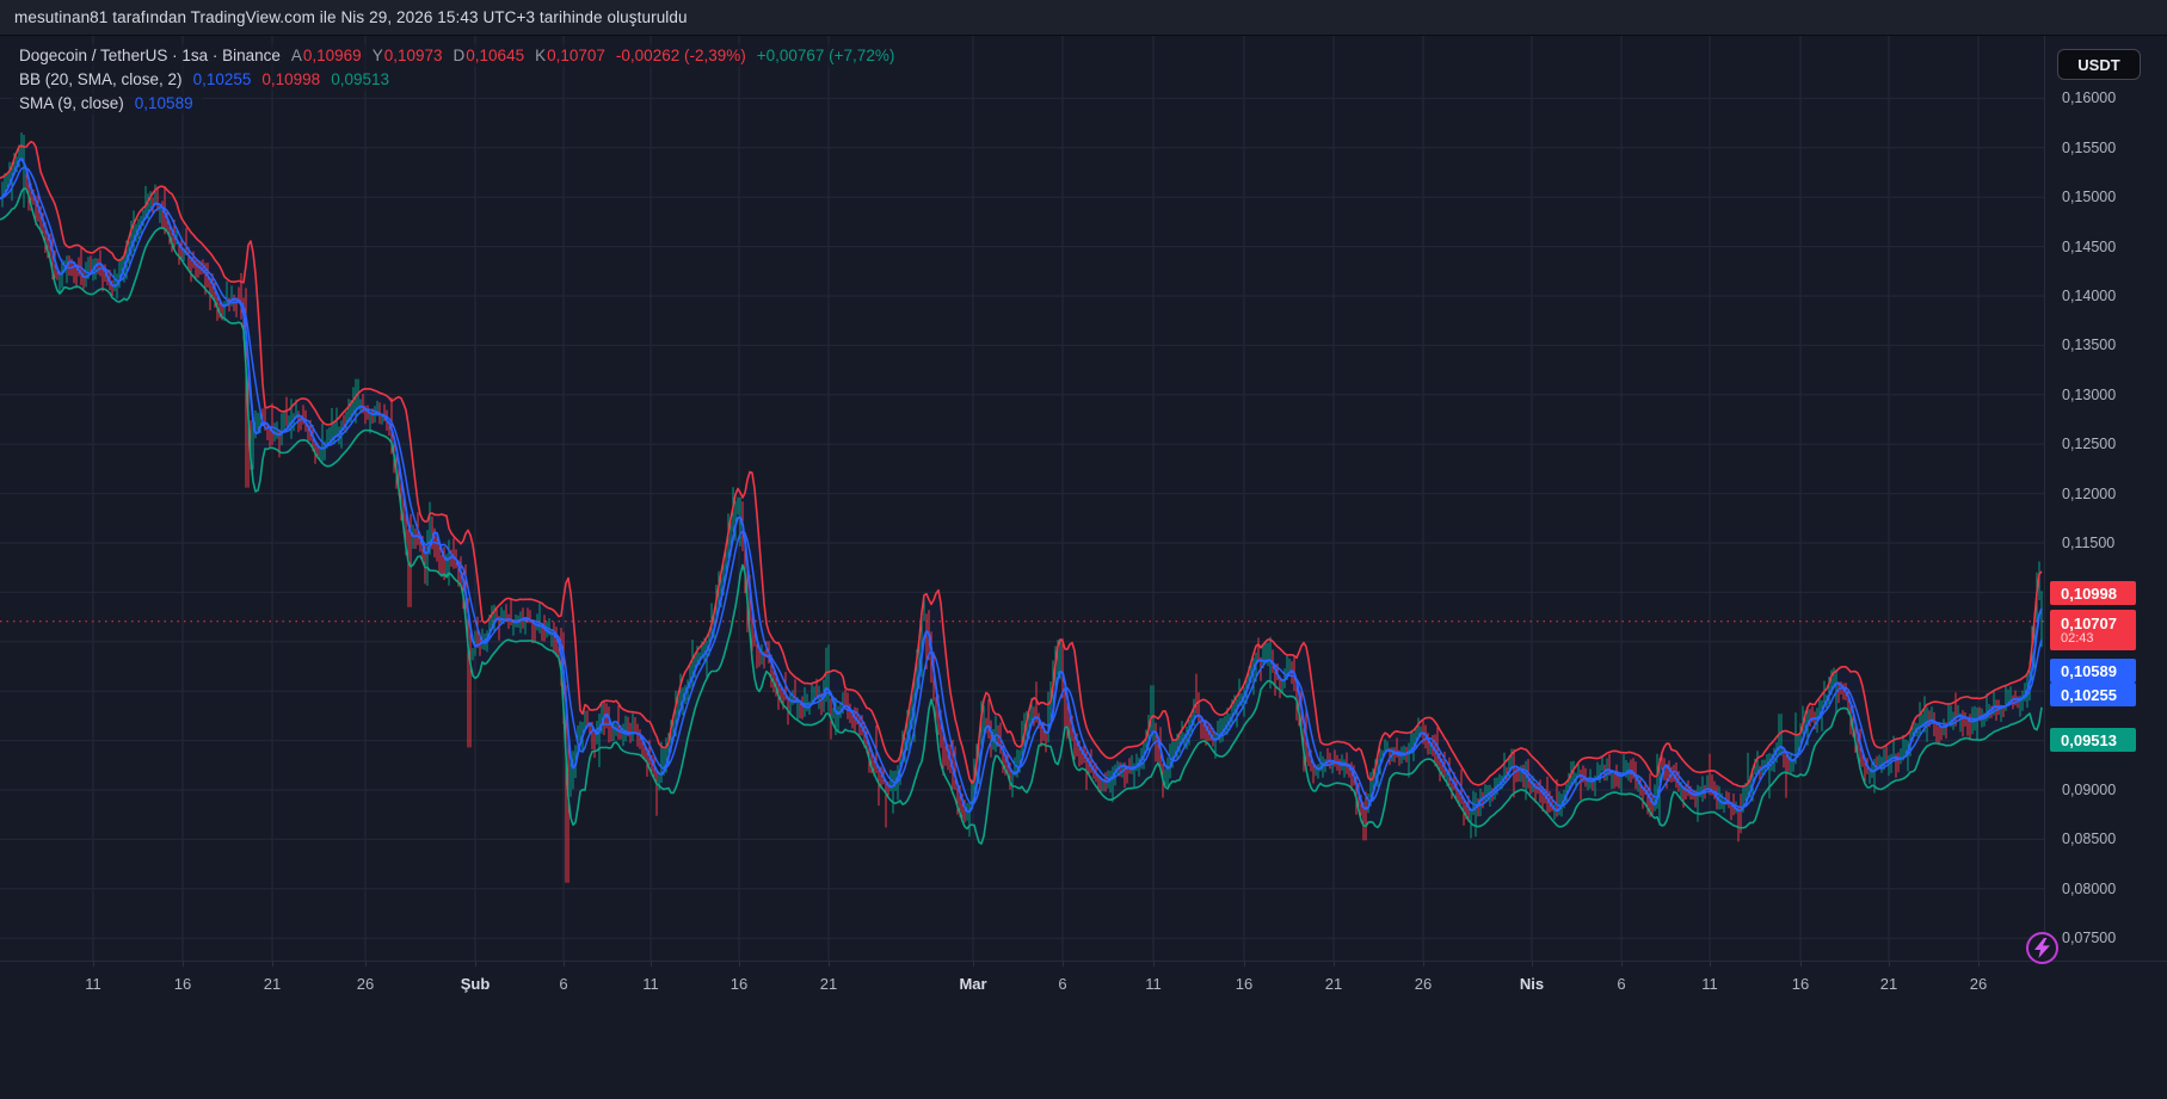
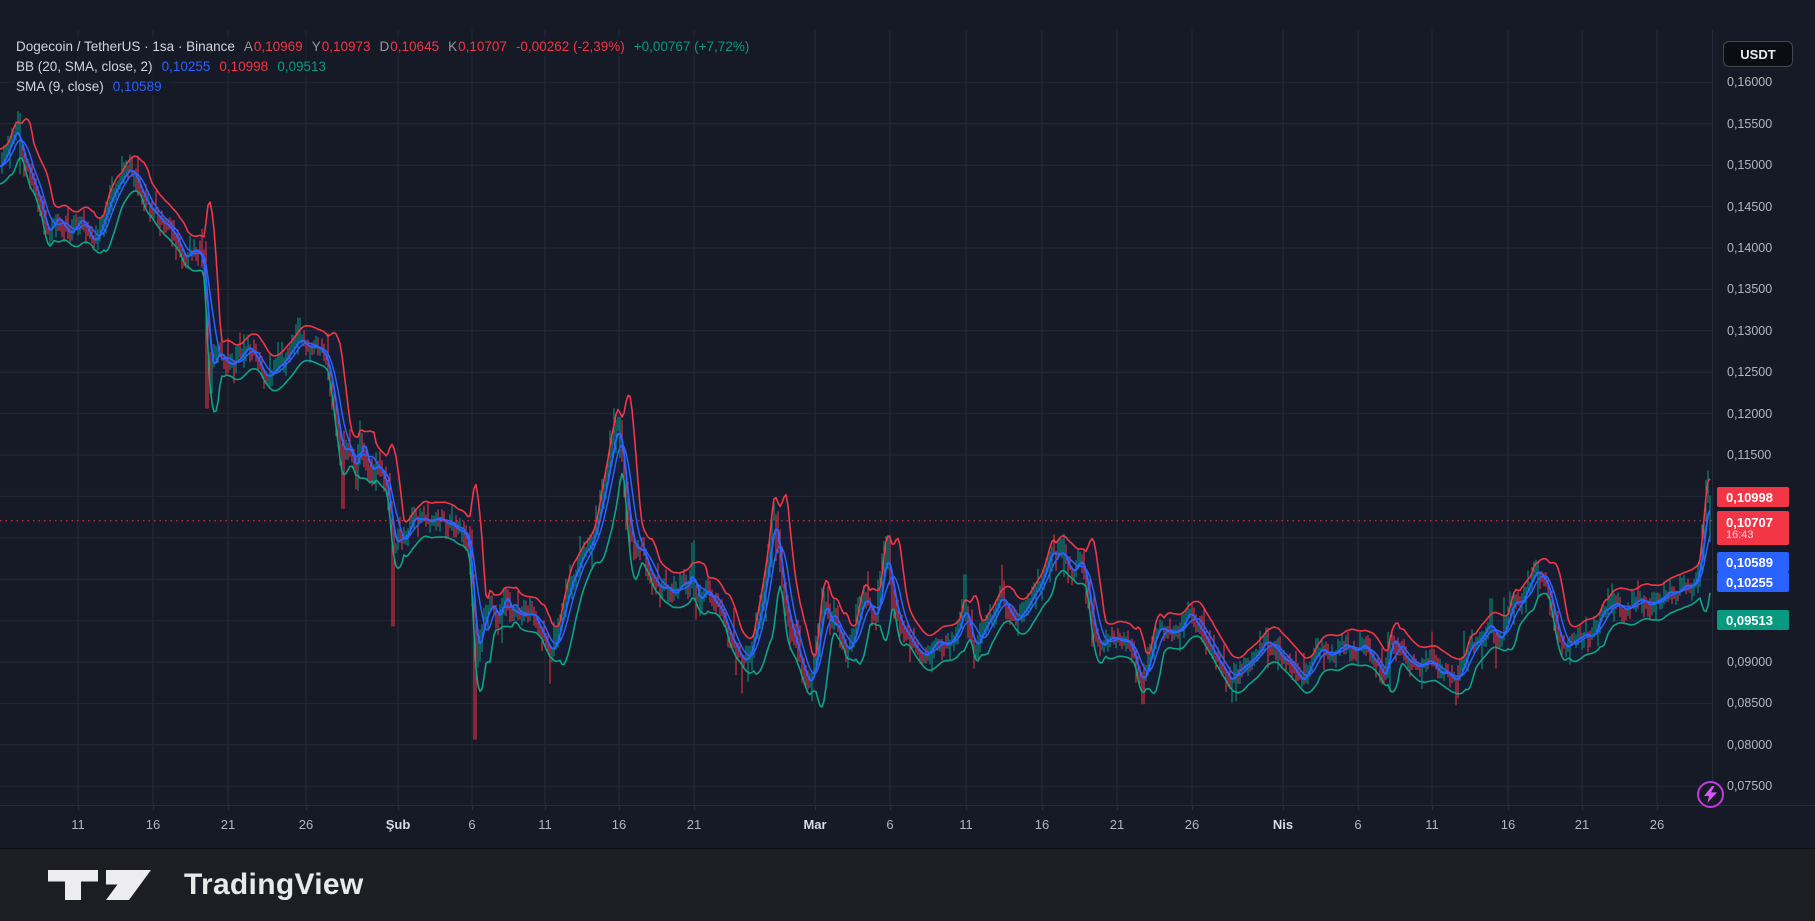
- mesutinan81 tarafından TradingView.com ile Nis 29, 2026 15:43 UTC+3 tarihinde oluşturuldu
  Dogecoin / TetherUS · 1sa · Binance
  A
  0,10969
  Y
  0,10973
  D
  0,10645
  K
  0,10707
  -0,00262 (-2,39%)
  +0,00767 (+7,72%)
  BB (20, SMA, close, 2)
  0,10255
  0,10998
  0,09513
  SMA (9, close)
  0,10589
  USDT
  0,16000
  0,15500
  0,15000
  0,14500
  0,14000
  0,13500
  0,13000
  0,12500
  0,12000
  0,11500
  0,09000
  0,08500
  0,08000
  0,07500
  0,10998
  0,10707
- 02:43
+ 16:43
  0,10589
  0,10255
  0,09513
  11
  16
  21
  26
  Şub
  6
  11
  16
  21
  Mar
  6
  11
  16
  21
  26
  Nis
  6
  11
  16
  21
  26
+ TradingView
